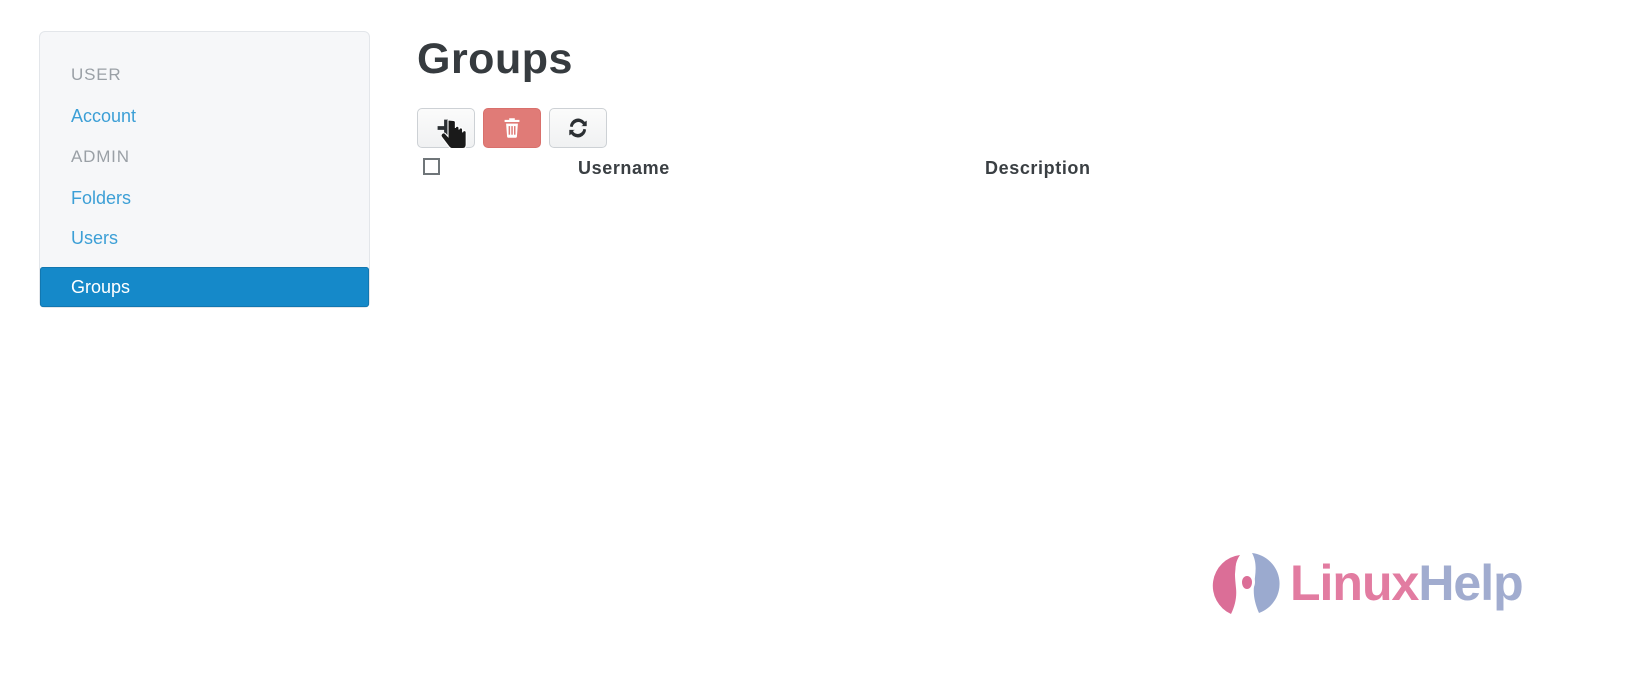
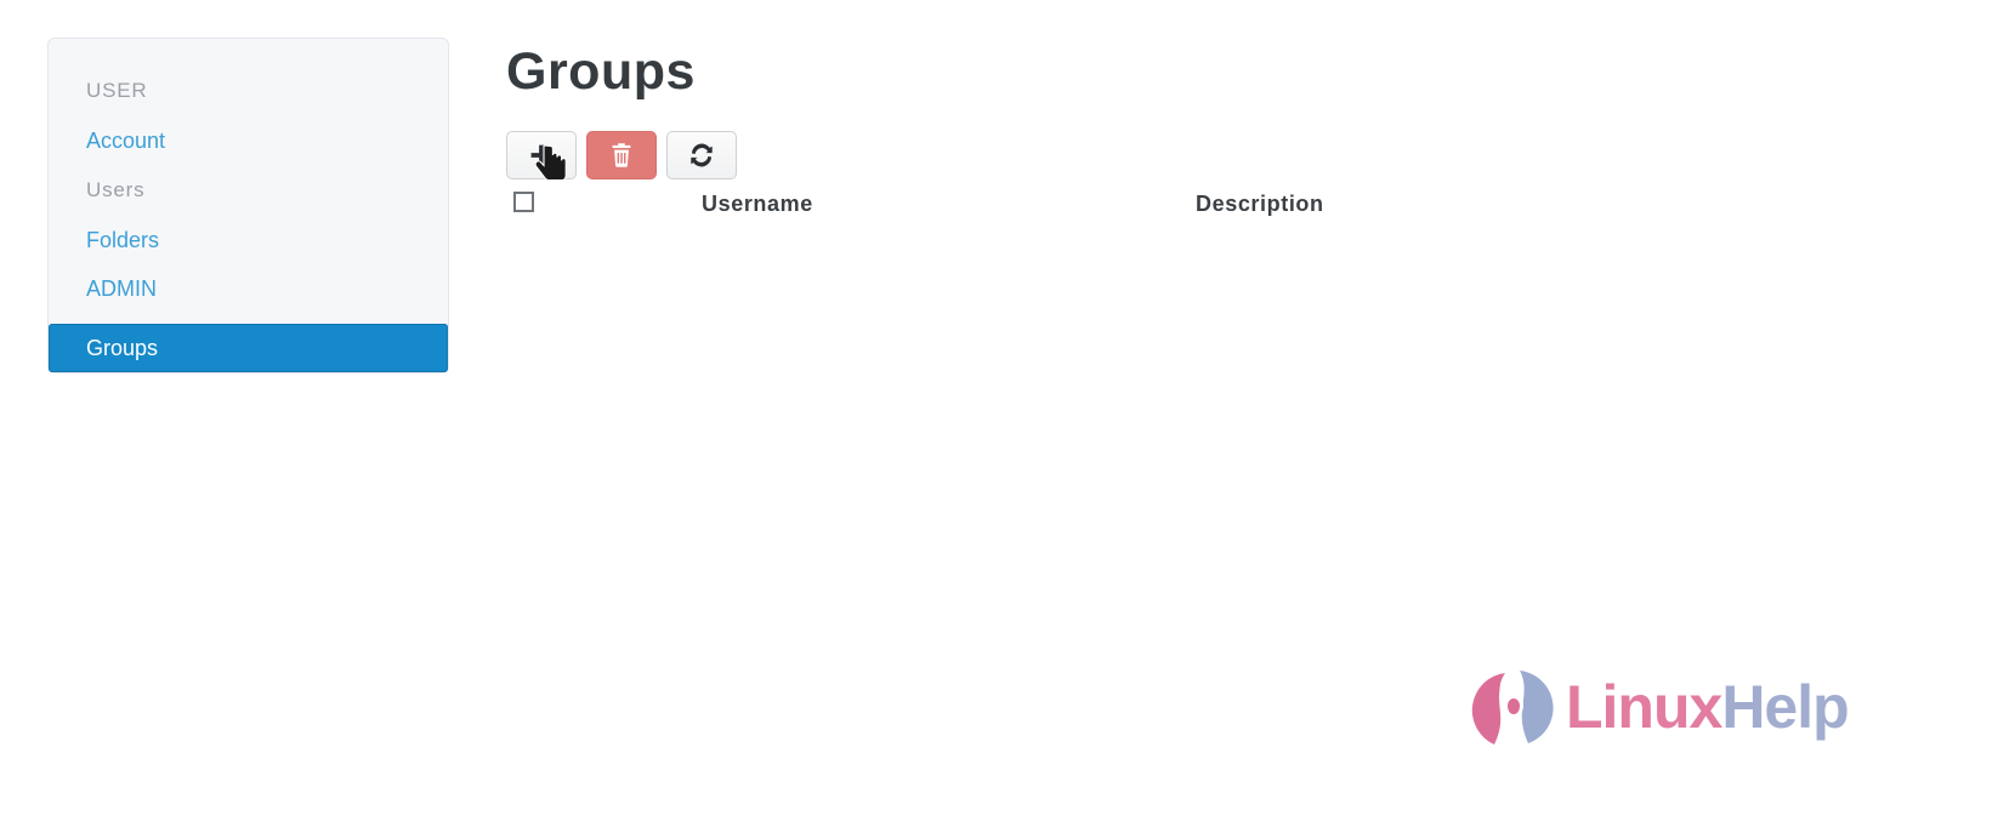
  USER
  Account
- ADMIN
+ Users
  Folders
- Users
+ ADMIN
  Groups
  Groups
  Username
  Description
  LinuxHelp
